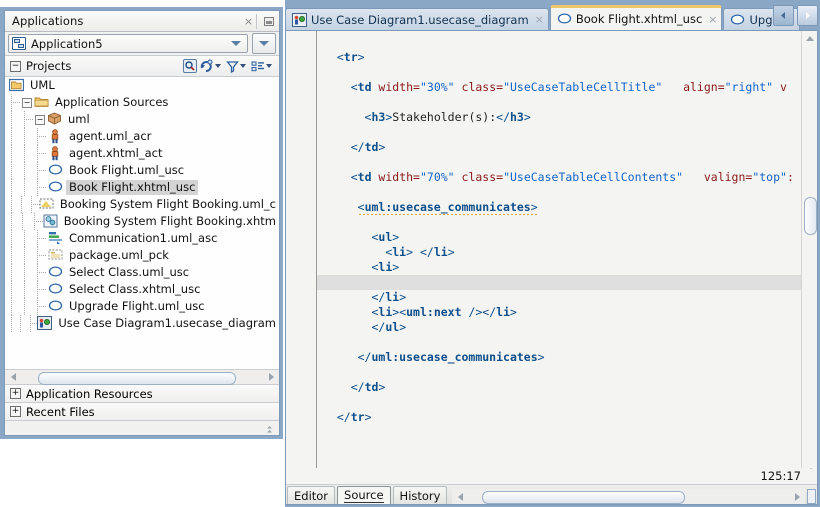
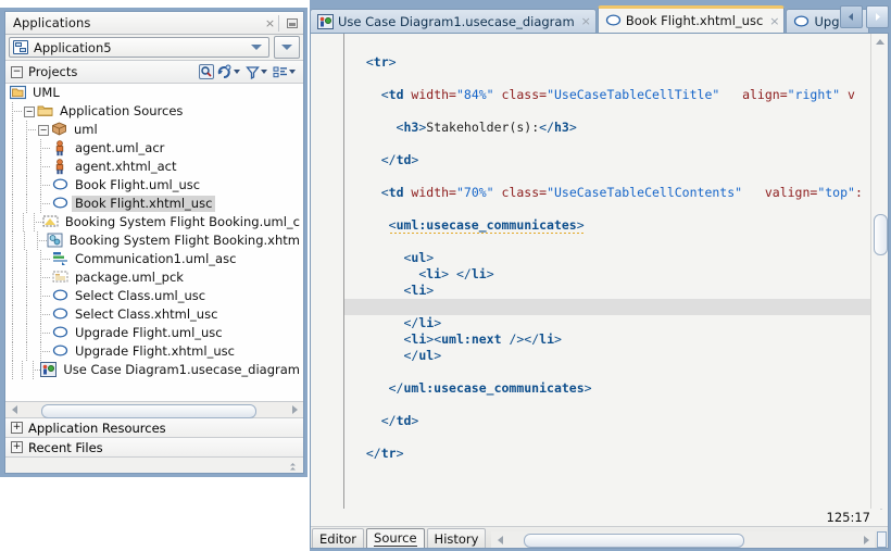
  Applications
  ×
  Application5
  −
  Projects
  UML
  −
  Application Sources
  −
  uml
  agent.uml_acr
  agent.xhtml_act
  Book Flight.uml_usc
  Book Flight.xhtml_usc
  Booking System Flight Booking.uml_c
  Booking System Flight Booking.xhtm
  Communication1.uml_asc
  package.uml_pck
  Select Class.uml_usc
  Select Class.xhtml_usc
  Upgrade Flight.uml_usc
+ Upgrade Flight.xhtml_usc
  Use Case Diagram1.usecase_diagram
  +
  Application Resources
  +
  Recent Files
  Use Case Diagram1.usecase_diagram
  ×
  Book Flight.xhtml_usc
  ×
  <tr>
- <td width="30%" class="UseCaseTableCellTitle" align="right" v
+ <td width="84%" class="UseCaseTableCellTitle" align="right" v
  <h3>Stakeholder(s):</h3>
  </td>
  <td width="70%" class="UseCaseTableCellContents" valign="top":
  <uml:usecase_communicates>
  <ul>
  <li> </li>
  <li>
  </li>
  <li><uml:next /></li>
  </ul>
  </uml:usecase_communicates>
  </td>
  </tr>
  125:17
  Editor
  Source
  History
